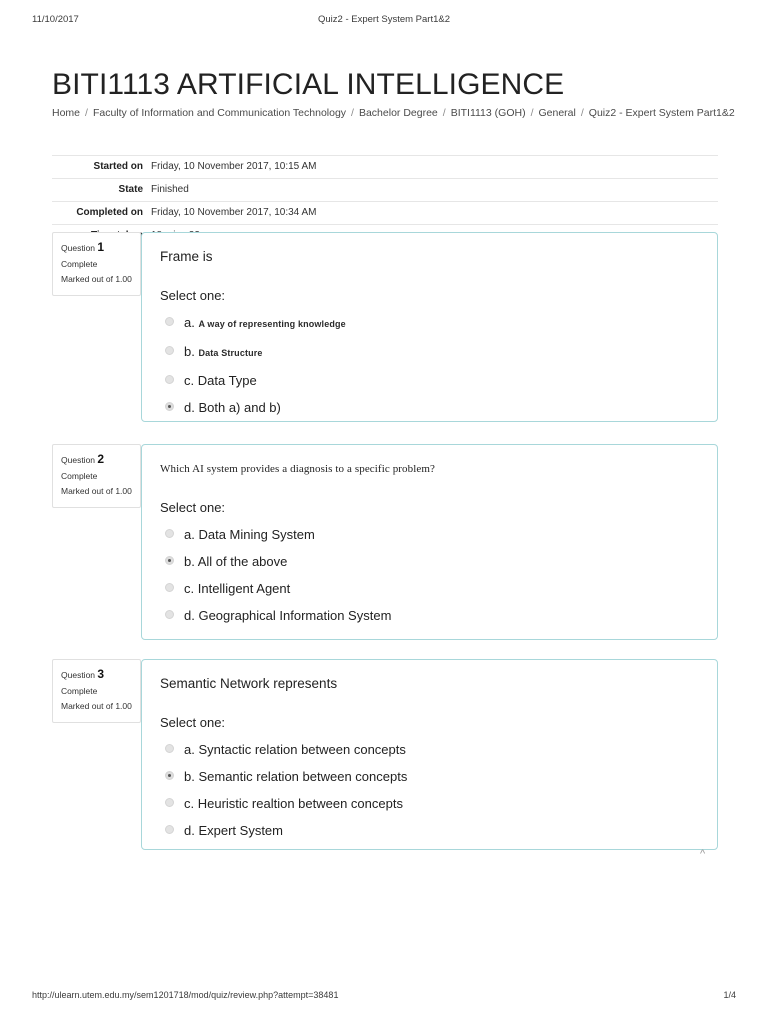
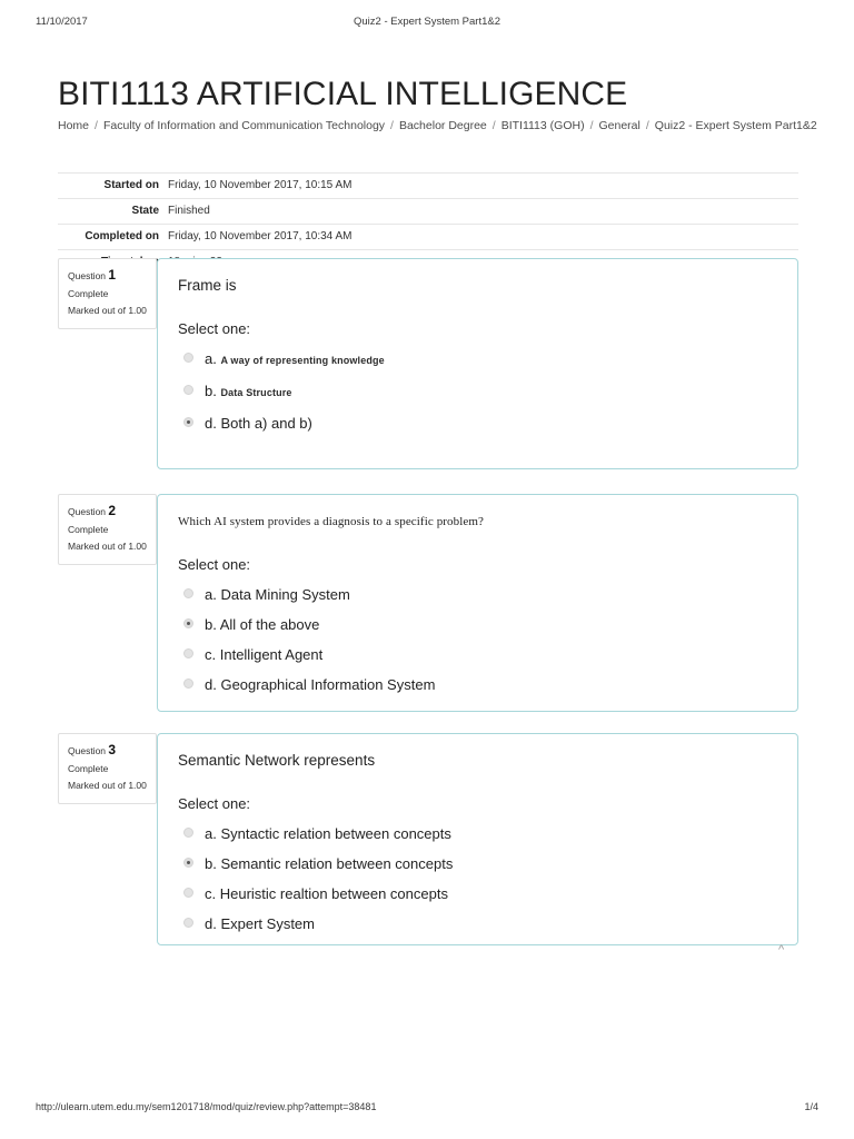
  11/10/2017
  Quiz2 - Expert System Part1&2
  BITI1113 ARTIFICIAL INTELLIGENCE
  Home / Faculty of Information and Communication Technology / Bachelor Degree / BITI1113 (GOH) / General / Quiz2 - Expert System Part1&2
  Started on	Friday, 10 November 2017, 10:15 AM
  State	Finished
  Completed on	Friday, 10 November 2017, 10:34 AM
  Question 1
  Complete
  Marked out of 1.00
  Frame is
  Select one:
  a. A way of representing knowledge
  b. Data Structure
- c. Data Type
  d. Both a) and b)
  Question 2
  Complete
  Marked out of 1.00
  Which AI system provides a diagnosis to a specific problem?
  Select one:
  a. Data Mining System
  b. All of the above
  c. Intelligent Agent
  d. Geographical Information System
  Question 3
  Complete
  Marked out of 1.00
  Semantic Network represents
  Select one:
  a. Syntactic relation between concepts
  b. Semantic relation between concepts
  c. Heuristic realtion between concepts
  d. Expert System
  ^
  http://ulearn.utem.edu.my/sem1201718/mod/quiz/review.php?attempt=38481
  1/4
